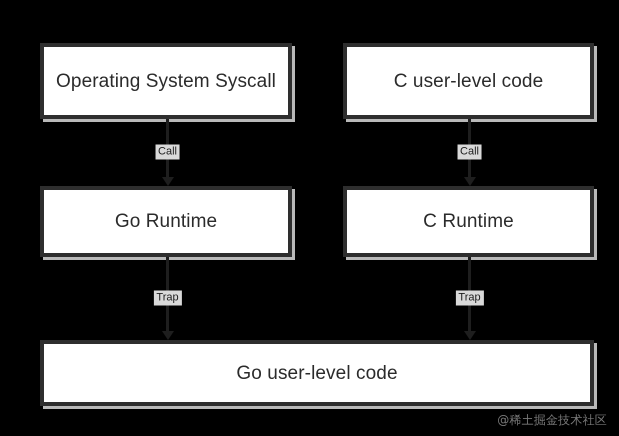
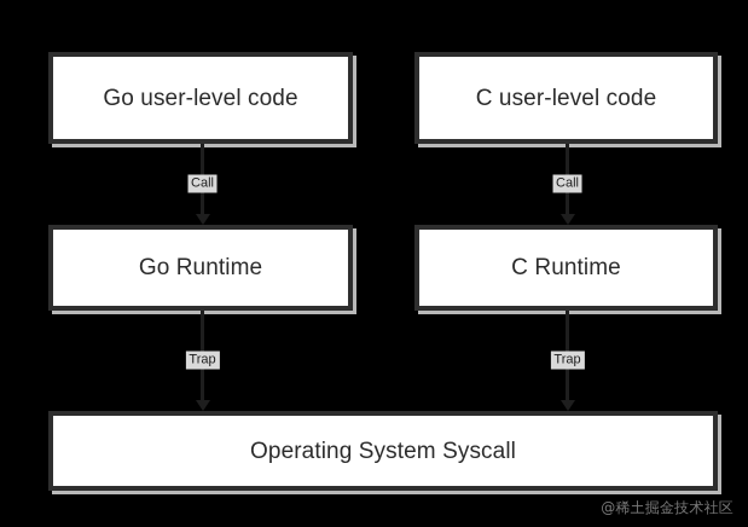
- Operating System Syscall
+ Go user-level code
  C user-level code
  Call
  Call
  Go Runtime
  C Runtime
  Trap
  Trap
- Go user-level code
+ Operating System Syscall
  @稀土掘金技术社区
